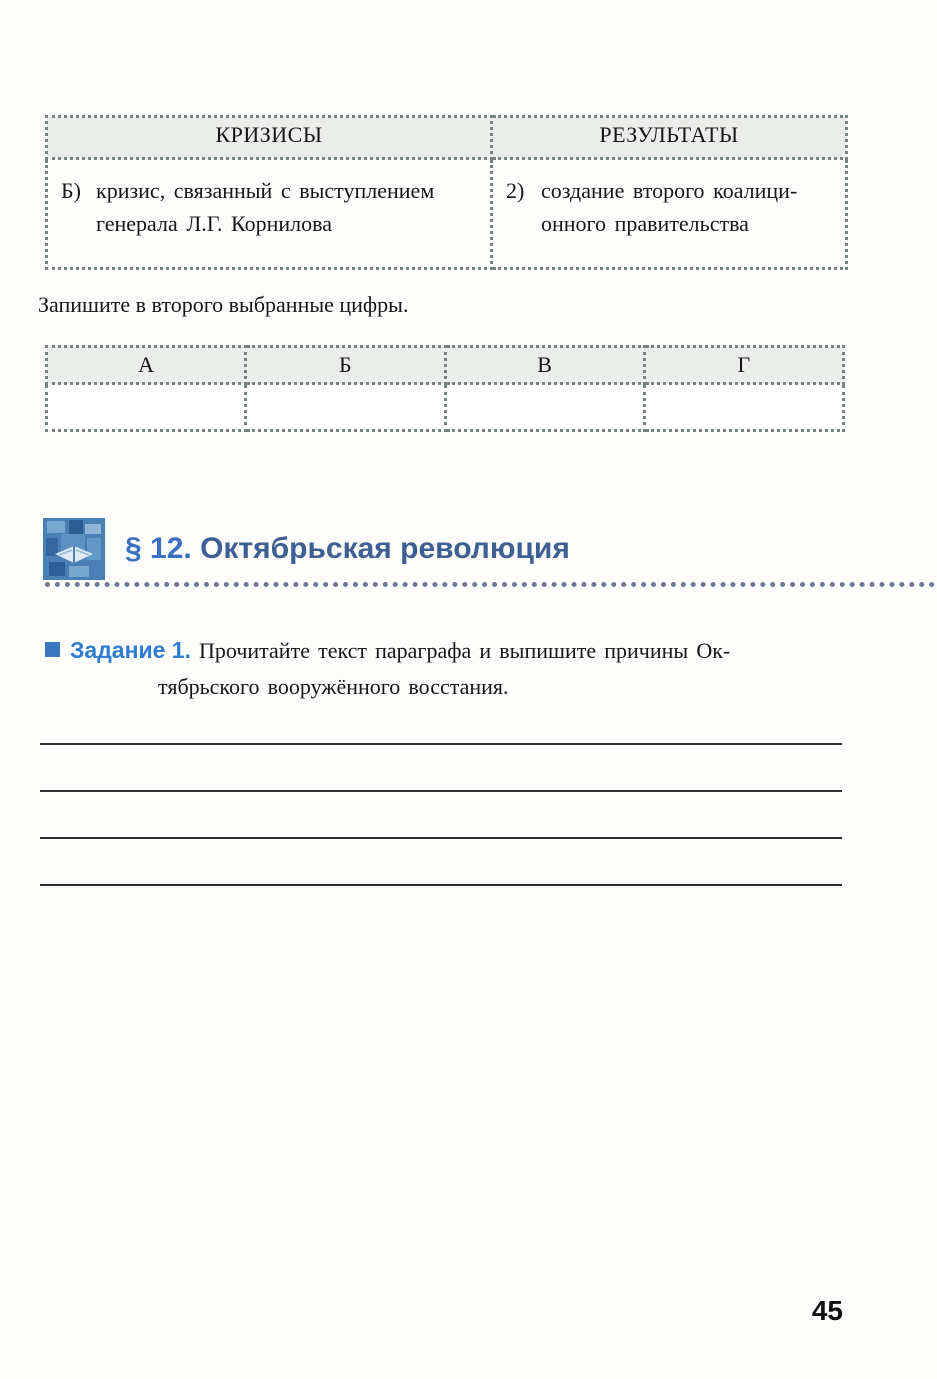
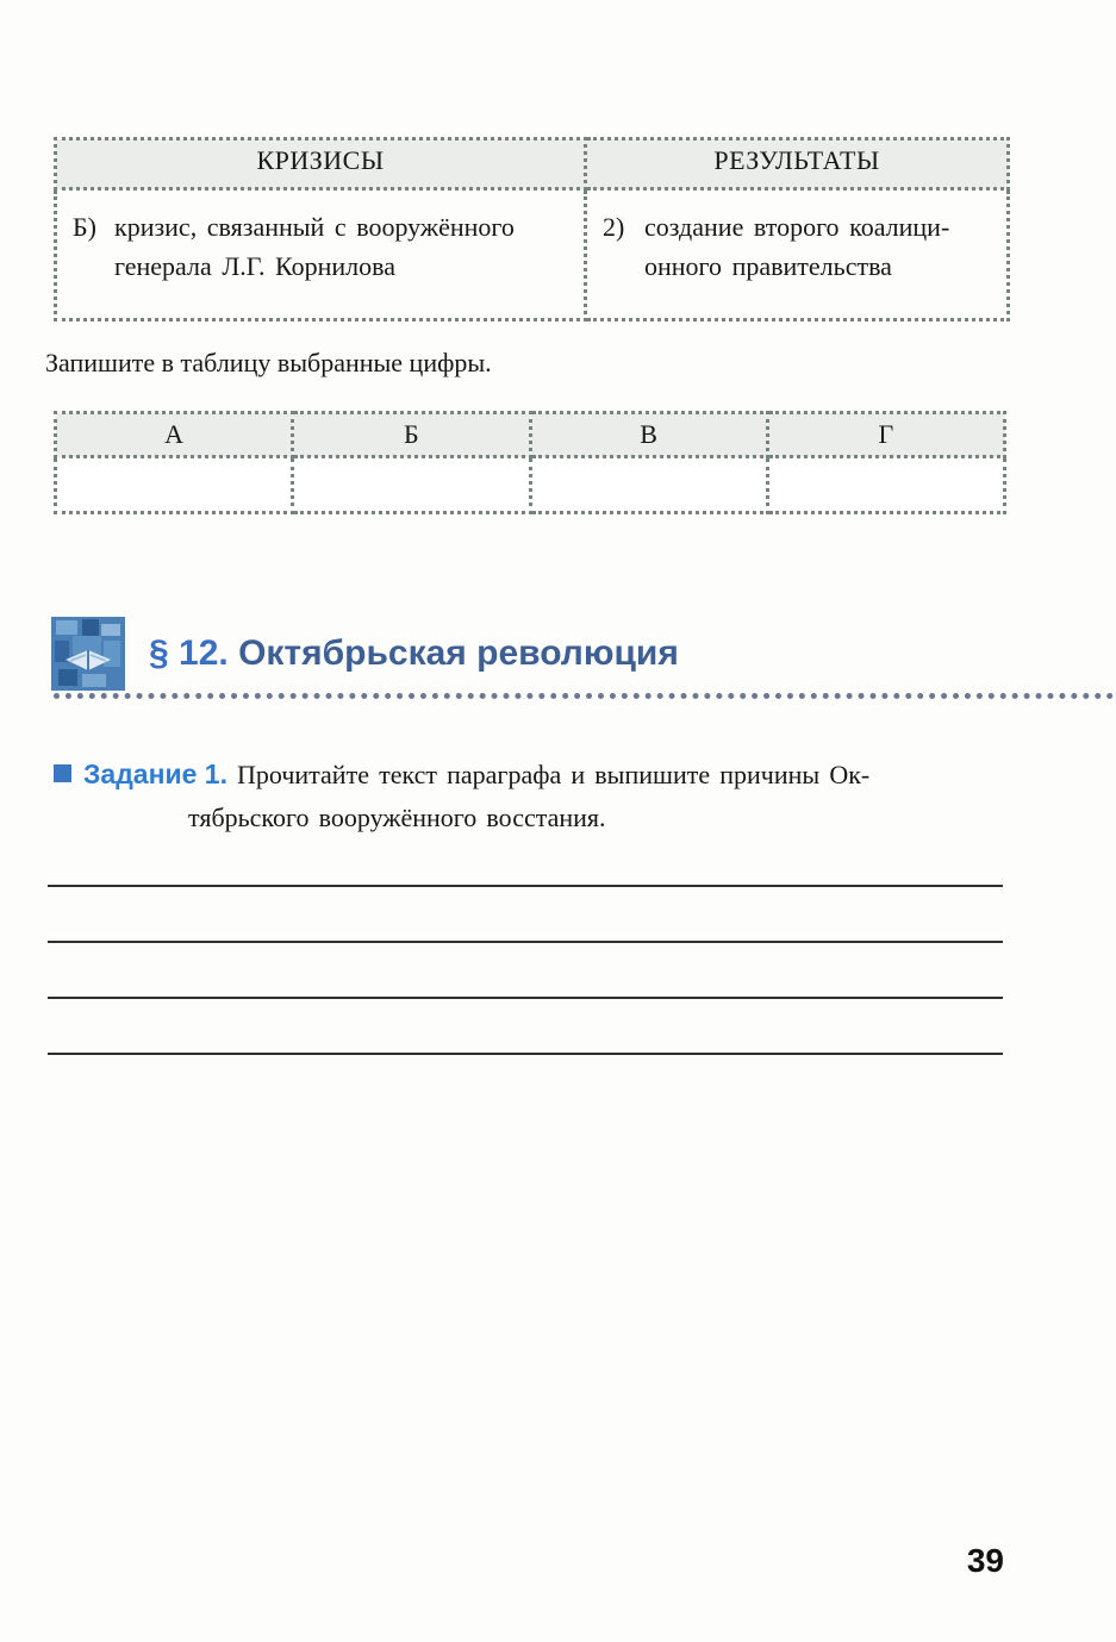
  КРИЗИСЫ	РЕЗУЛЬТАТЫ
- Б) кризис, связанный с выступлением генерала Л.Г. Корнилова	2) создание второго коалици- онного правительства
+ Б) кризис, связанный с вооружённого генерала Л.Г. Корнилова	2) создание второго коалици- онного правительства
- Запишите в второго выбранные цифры.
+ Запишите в таблицу выбранные цифры.
  А	Б	В	Г
  § 12. Октябрьская революция
  Задание 1. Прочитайте текст параграфа и выпишите причины Ок-
  тябрьского вооружённого восстания.
- 45
+ 39
